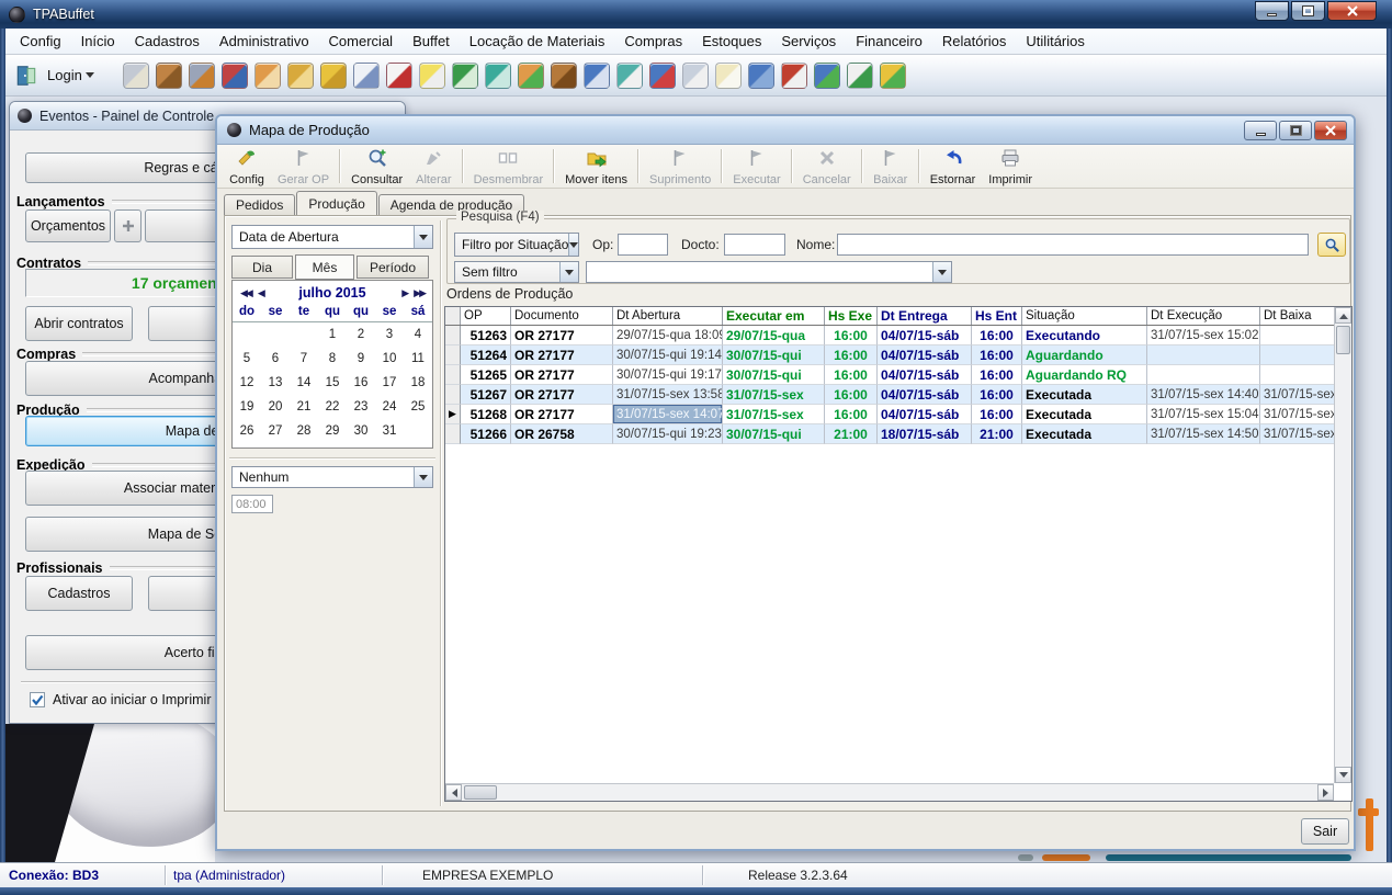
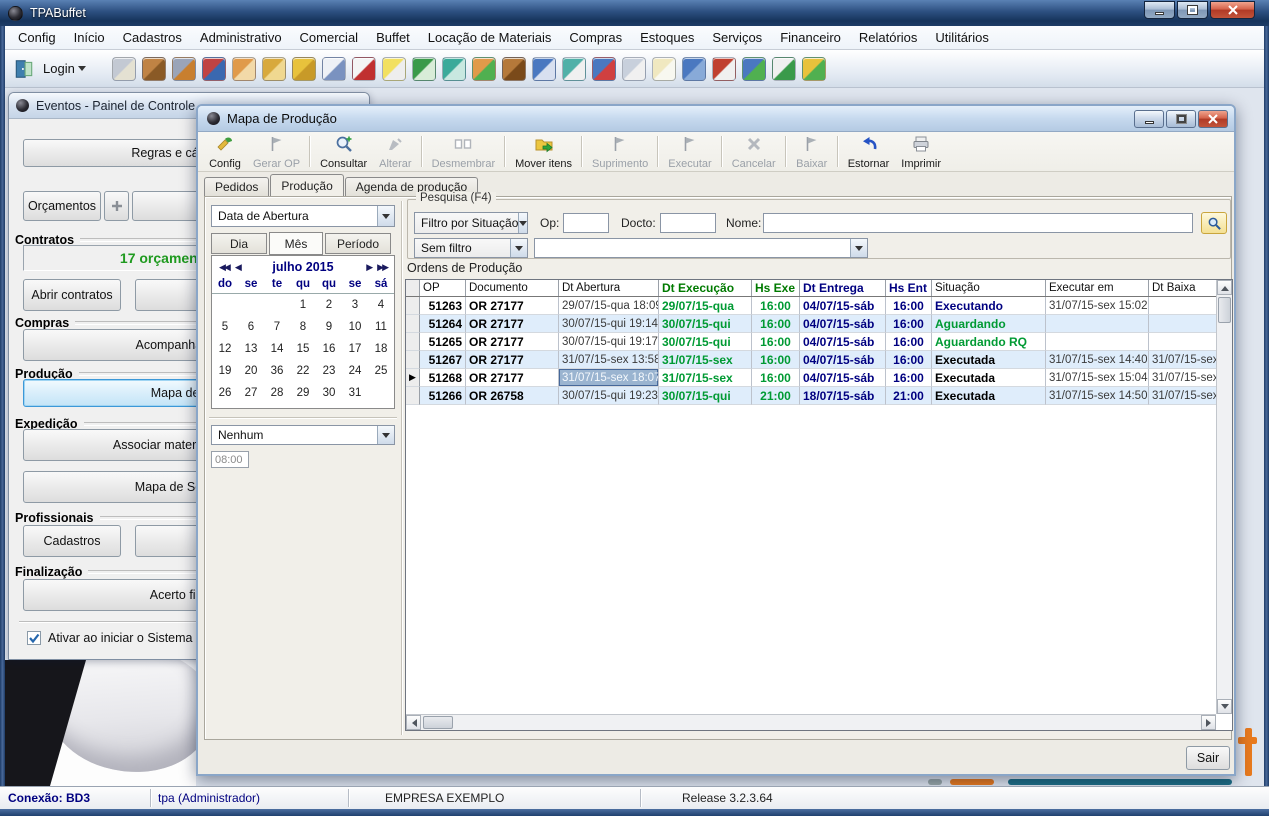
  TPABuffet
  Config
  Início
  Cadastros
  Administrativo
  Comercial
  Buffet
  Locação de Materiais
  Compras
  Estoques
  Serviços
  Financeiro
  Relatórios
  Utilitários
  Login
  Eventos - Painel de Controle
- Lançamentos
  Orçamentos
  Contratos
  Abrir contratos
  Compras
  Produção
  Mapa d
  Expedição
  Profissionais
  Cadastros
+ Finalização
  Acerto fi
- Ativar ao iniciar o Imprimir
+ Ativar ao iniciar o Sistema
  Mapa de Produção
  Config
  Gerar OP
  Consultar
  Alterar
  Desmembrar
  Mover itens
  Suprimento
  Executar
  Cancelar
  Baixar
  Estornar
  Imprimir
  Pedidos
  Produção
  Agenda de produção
  Data de Abertura
  Dia
  Mês
  Período
  ◀◀
  ◀
  julho 2015
  ▶
  ▶▶
  do
  se
  te
  qu
  qu
  se
  sá
  1
  2
  3
  4
  5
  6
  7
  8
  9
  10
  11
  12
  13
  14
  15
  16
  17
  18
  19
  20
- 21
+ 36
  22
  23
  24
  25
  26
  27
  28
  29
  30
  31
  Nenhum
  08:00
  Pesquisa (F4)
  Filtro por Situação
  Op:
  Docto:
  Nome:
  Sem filtro
  Ordens de Produção
  OP
  Documento
  Dt Abertura
- Executar em
+ Dt Execução
  Hs Exe
  Dt Entrega
  Hs Ent
  Situação
- Dt Execução
+ Executar em
  Dt Baixa
  51263
  OR 27177
  29/07/15-qua 18:09
  29/07/15-qua
  16:00
  04/07/15-sáb
  16:00
  Executando
  31/07/15-sex 15:02
  51264
  OR 27177
  30/07/15-qui 19:14
  30/07/15-qui
  16:00
  04/07/15-sáb
  16:00
  Aguardando
  51265
  OR 27177
  30/07/15-qui 19:17
  30/07/15-qui
  16:00
  04/07/15-sáb
  16:00
  Aguardando RQ
  51267
  OR 27177
  31/07/15-sex 13:58
  31/07/15-sex
  16:00
  04/07/15-sáb
  16:00
  Executada
  31/07/15-sex 14:40
  31/07/15-se
  ▶
  51268
  OR 27177
- 31/07/15-sex 14:07
+ 31/07/15-sex 18:07
  31/07/15-sex
  16:00
  04/07/15-sáb
  16:00
  Executada
  31/07/15-sex 15:04
  31/07/15-se
  51266
  OR 26758
  30/07/15-qui 19:23
  30/07/15-qui
  21:00
  18/07/15-sáb
  21:00
  Executada
  31/07/15-sex 14:50
  31/07/15-se
  Sair
  Conexão: BD3
  tpa (Administrador)
  EMPRESA EXEMPLO
  Release 3.2.3.64
